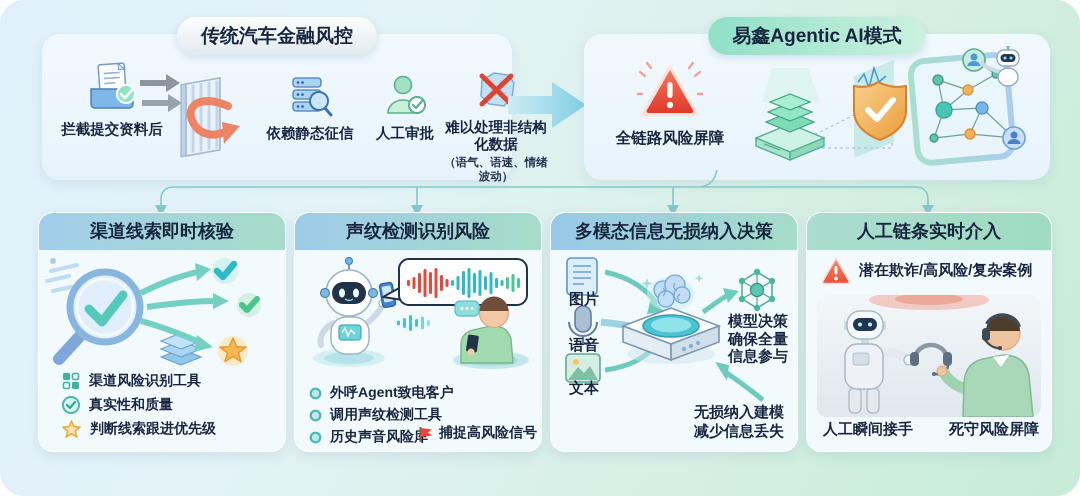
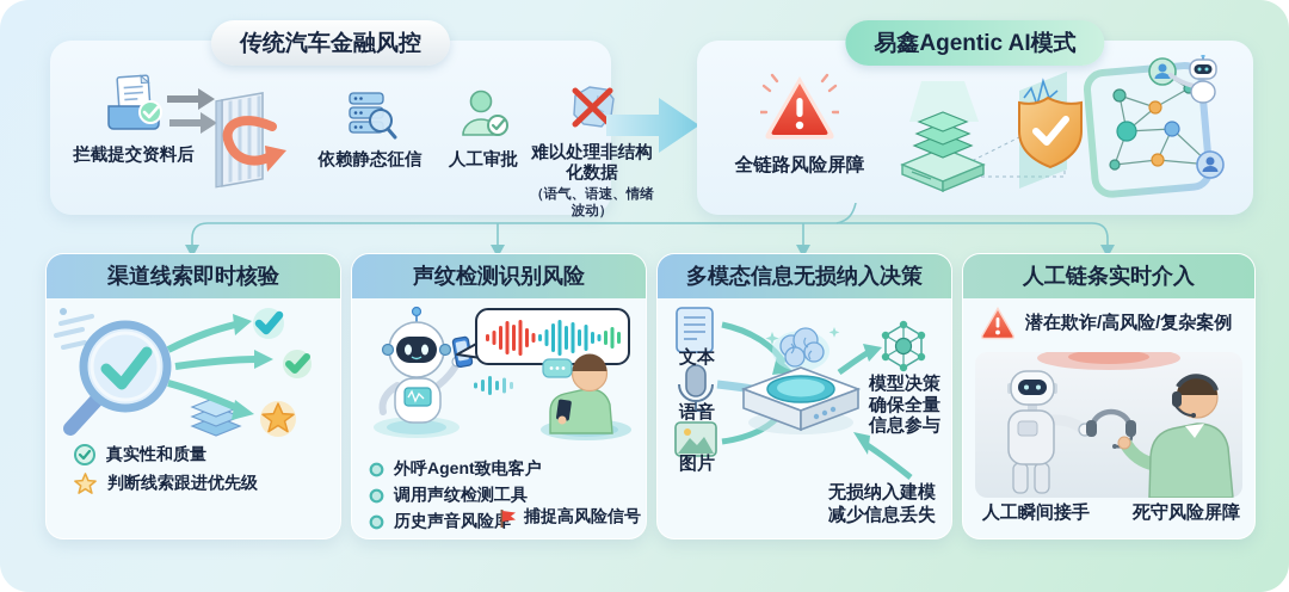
  传统汽车金融风控
  拦截提交资料后
  依赖静态征信
  人工审批
  难以处理非结构化数据
  （语气、语速、情绪波动）
  易鑫Agentic AI模式
  全链路风险屏障
  渠道线索即时核验
- 渠道风险识别工具
  真实性和质量
  判断线索跟进优先级
  声纹检测识别风险
  外呼Agent致电客户
  调用声纹检测工具
  历史声音风险
  捕捉高风险信号
  多模态信息无损纳入决策
- 图片
+ 文本
  语音
- 文本
+ 图片
  模型决策
  确保全量
  信息参与
  无损纳入建模
  减少信息丢失
  人工链条实时介入
  潜在欺诈/高风险/复杂案例
  人工瞬间接手
  死守风险屏障
